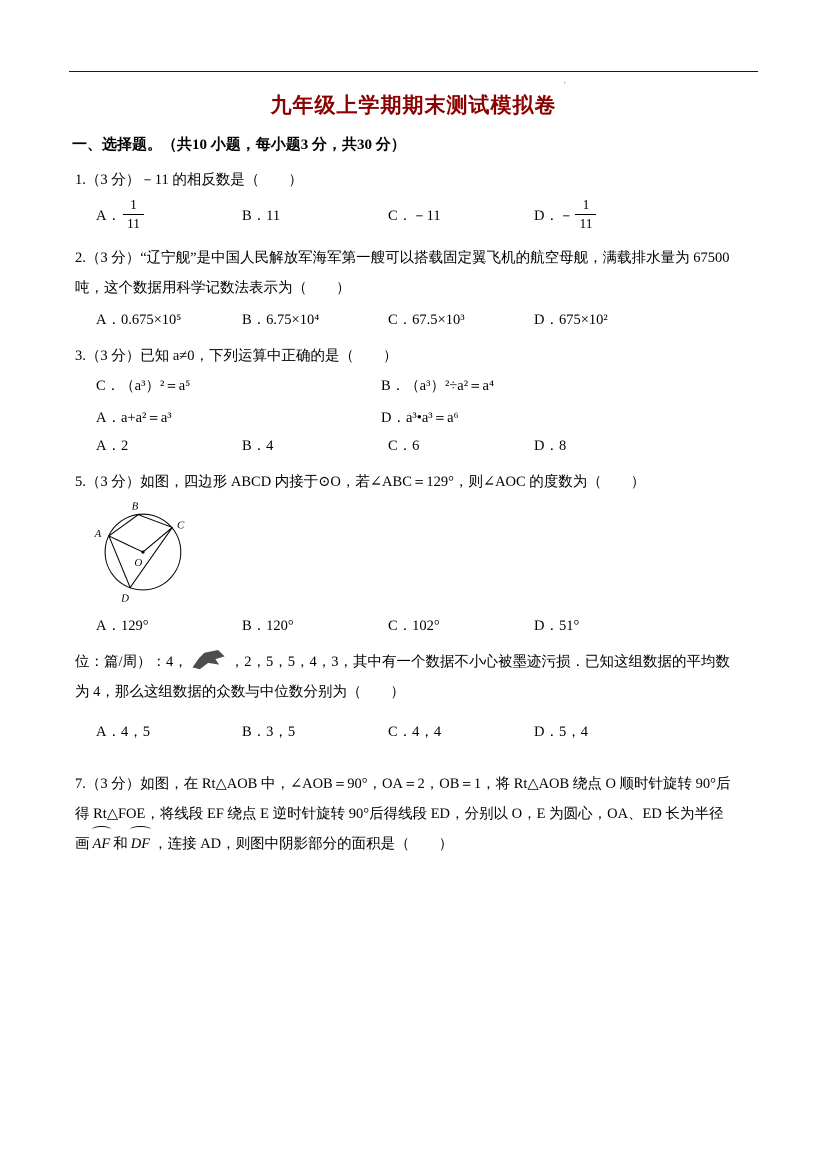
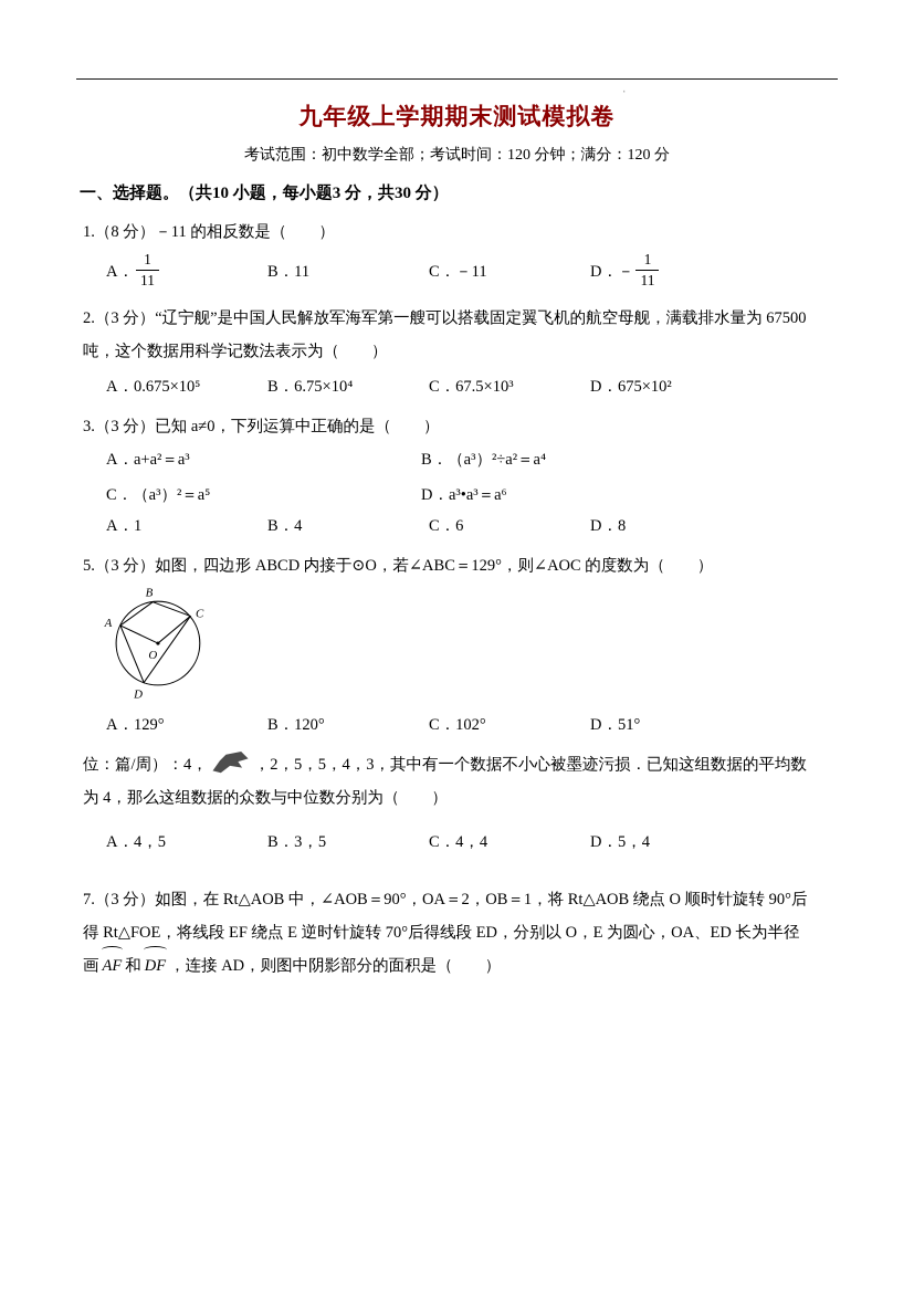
  ˈ
  九年级上学期期末测试模拟卷
+ 考试范围：初中数学全部；考试时间：120 分钟；满分：120 分
  一、选择题。（共10 小题，每小题3 分，共30 分）
- 1.（3 分）－11 的相反数是（ ）
+ 1.（8 分）－11 的相反数是（ ）
  A．
  1
  11
  B．11
  C．－11
  D．－
  1
  11
  2.（3 分）“辽宁舰”是中国人民解放军海军第一艘可以搭载固定翼飞机的航空母舰，满载排水量为 67500
  吨，这个数据用科学记数法表示为（ ）
  A．0.675×10⁵
  B．6.75×10⁴
  C．67.5×10³
  D．675×10²
  3.（3 分）已知 a≠0，下列运算中正确的是（ ）
- C．（a³）²＝a⁵
+ A．a+a²＝a³
  B．（a³）²÷a²＝a⁴
- A．a+a²＝a³
+ C．（a³）²＝a⁵
  D．a³•a³＝a⁶
- A．2
+ A．1
  B．4
  C．6
  D．8
  5.（3 分）如图，四边形 ABCD 内接于⊙O，若∠ABC＝129°，则∠AOC 的度数为（ ）
  A
  B
  C
  D
  O
  A．129°
  B．120°
  C．102°
  D．51°
  位：篇/周）：4， ，2，5，5，4，3，其中有一个数据不小心被墨迹污损．已知这组数据的平均数
  为 4，那么这组数据的众数与中位数分别为（ ）
  A．4，5
  B．3，5
  C．4，4
  D．5，4
  7.（3 分）如图，在 Rt△AOB 中，∠AOB＝90°，OA＝2，OB＝1，将 Rt△AOB 绕点 O 顺时针旋转 90°后
- 得 Rt△FOE，将线段 EF 绕点 E 逆时针旋转 90°后得线段 ED，分别以 O，E 为圆心，OA、ED 长为半径
+ 得 Rt△FOE，将线段 EF 绕点 E 逆时针旋转 70°后得线段 ED，分别以 O，E 为圆心，OA、ED 长为半径
  画 AF 和 DF ，连接 AD，则图中阴影部分的面积是（ ）
